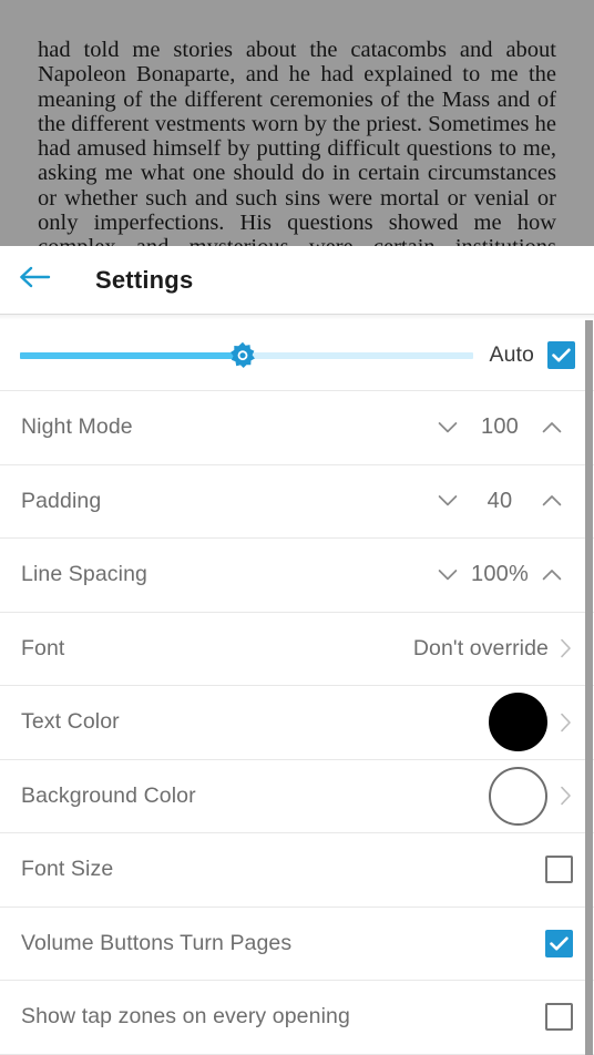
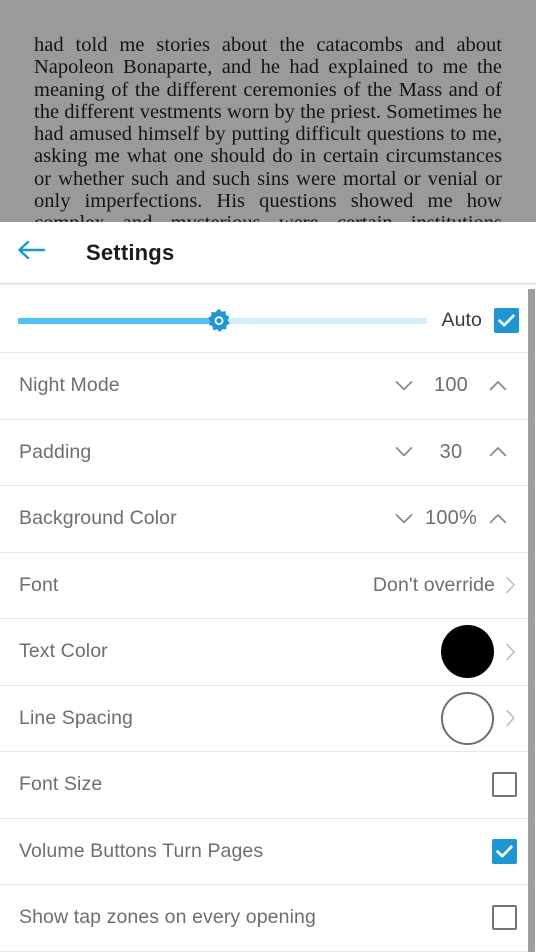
  had told me stories about the catacombs and about Napoleon Bonaparte, and he had explained to me the meaning of the different ceremonies of the Mass and of the different vestments worn by the priest. Sometimes he had amused himself by putting difficult questions to me, asking me what one should do in certain circumstances or whether such and such sins were mortal or venial or only imperfections. His questions showed me how
  Settings
  Auto
  Night Mode
  100
  Padding
- 40
+ 30
- Line Spacing
+ Background Color
  100%
  Font
  Don't override
  Text Color
- Background Color
+ Line Spacing
  Font Size
  Volume Buttons Turn Pages
  Show tap zones on every opening
